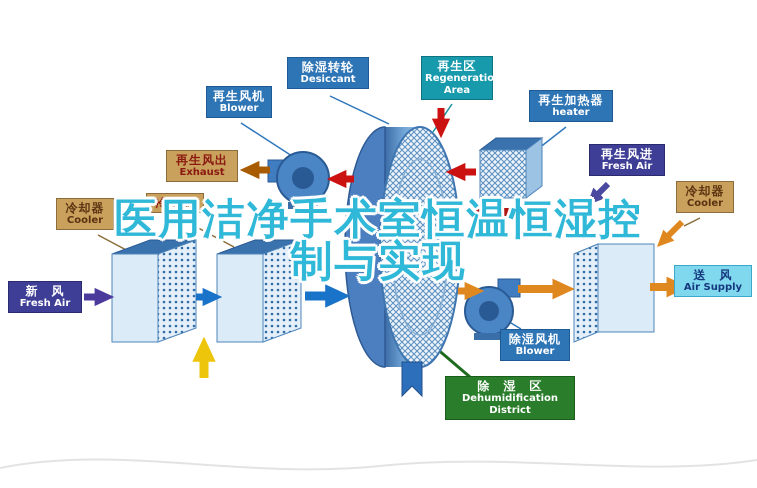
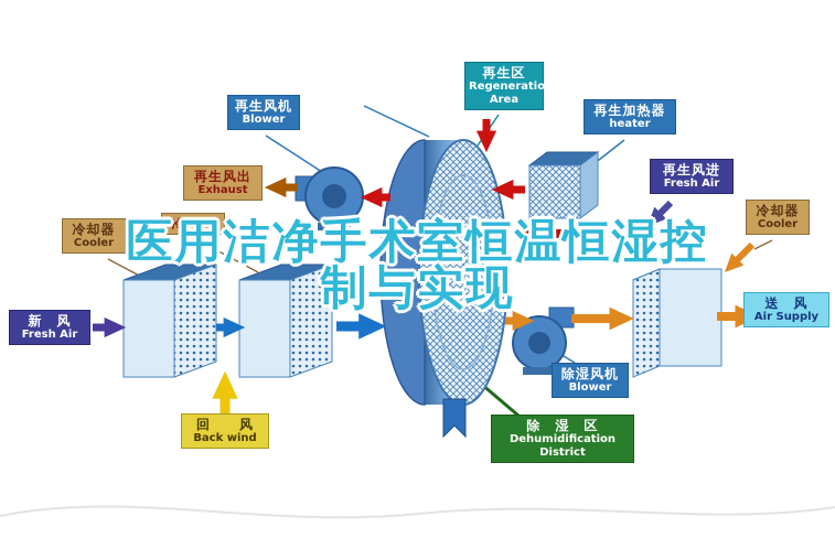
- 除湿转轮
- Desiccant
  再生区
  Regeneration Area
  再生风机
  Blower
  再生加热器
  heater
  再生风出
  Exhaust
  再生风进
  Fresh Air
  冷却器
  Cooler
  冷却器
  冷却器
  Cooler
  新 风
  Fresh Air
  送 风
  Air Supply
+ 回 风
+ Back wind
  除湿风机
  Blower
  除 湿 区
  Dehumidification District
  医用洁净手术室恒温恒湿控
  制与实现
